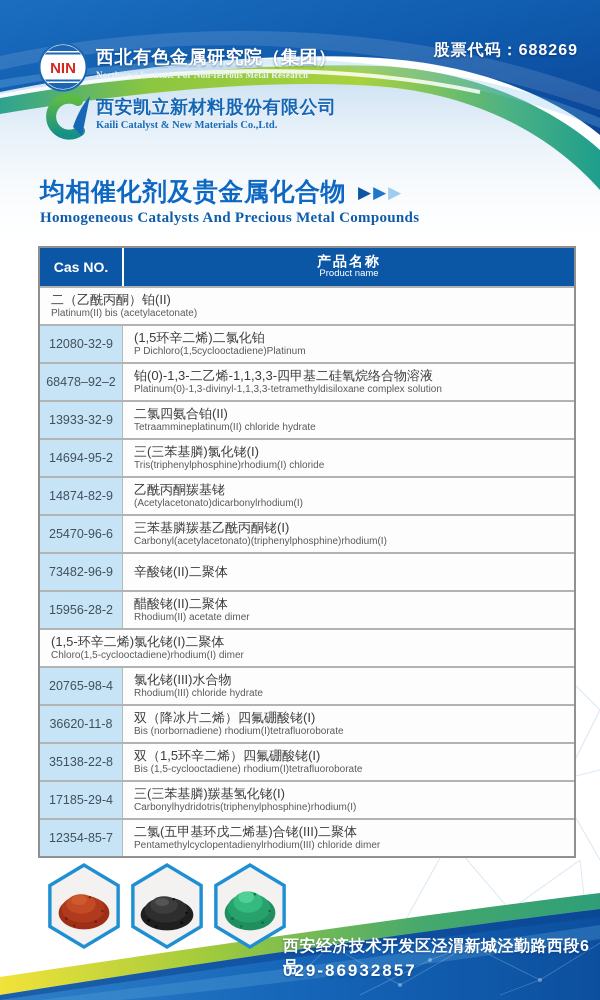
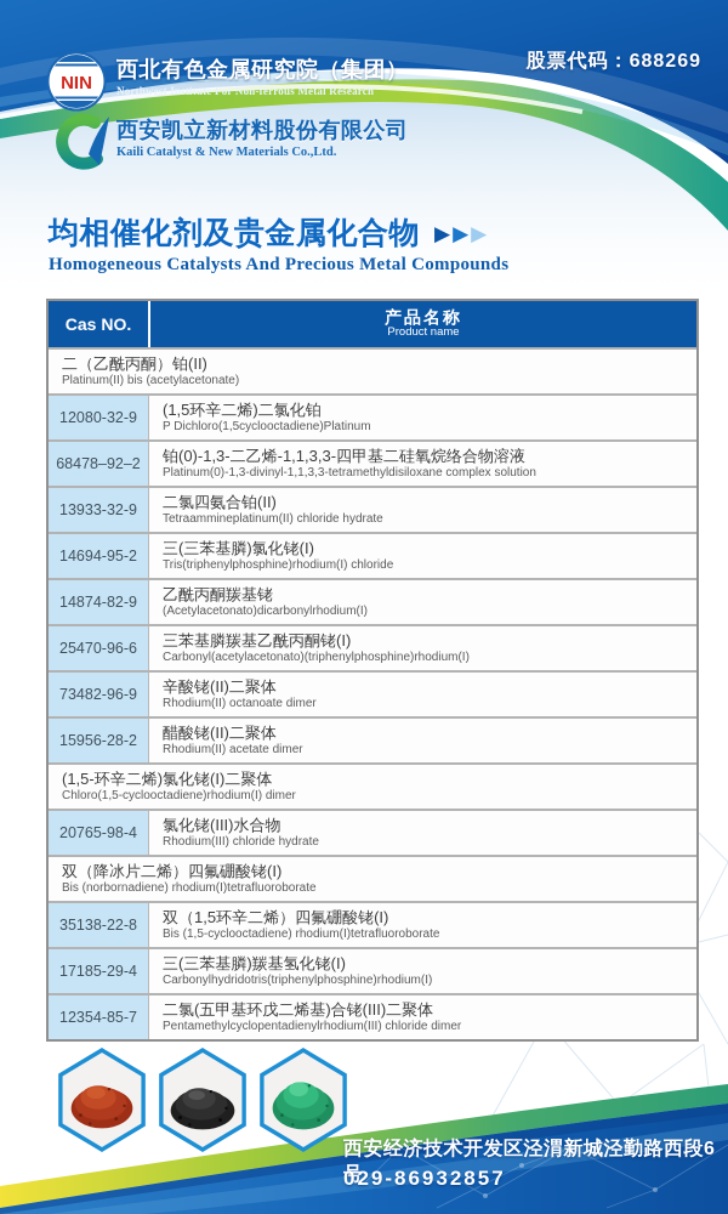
  NIN
  西北有色金属研究院（集团）
  Northwest Institute For Non-ferrous Metal Research
  股票代码：688269
  西安凯立新材料股份有限公司
  Kaili Catalyst & New Materials Co.,Ltd.
  均相催化剂及贵金属化合物
  ▶
  ▶
  ▶
  Homogeneous Catalysts And Precious Metal Compounds
  Cas NO.
  产品名称
  Product name
  二（乙酰丙酮）铂(II)
  Platinum(II) bis (acetylacetonate)
  12080-32-9
  (1,5环辛二烯)二氯化铂
  P Dichloro(1,5cyclooctadiene)Platinum
  68478–92–2
  铂(0)-1,3-二乙烯-1,1,3,3-四甲基二硅氧烷络合物溶液
  Platinum(0)-1,3-divinyl-1,1,3,3-tetramethyldisiloxane complex solution
  13933-32-9
  二氯四氨合铂(II)
  Tetraammineplatinum(II) chloride hydrate
  14694-95-2
  三(三苯基膦)氯化铑(I)
  Tris(triphenylphosphine)rhodium(I) chloride
  14874-82-9
  乙酰丙酮羰基铑
  (Acetylacetonato)dicarbonylrhodium(I)
  25470-96-6
  三苯基膦羰基乙酰丙酮铑(I)
  Carbonyl(acetylacetonato)(triphenylphosphine)rhodium(I)
  73482-96-9
  辛酸铑(II)二聚体
+ Rhodium(II) octanoate dimer
  15956-28-2
  醋酸铑(II)二聚体
  Rhodium(II) acetate dimer
  (1,5-环辛二烯)氯化铑(I)二聚体
  Chloro(1,5-cyclooctadiene)rhodium(I) dimer
  20765-98-4
  氯化铑(III)水合物
  Rhodium(III) chloride hydrate
- 36620-11-8
  双（降冰片二烯）四氟硼酸铑(I)
  Bis (norbornadiene) rhodium(I)tetrafluoroborate
  35138-22-8
  双（1,5环辛二烯）四氟硼酸铑(I)
  Bis (1,5-cyclooctadiene) rhodium(I)tetrafluoroborate
  17185-29-4
  三(三苯基膦)羰基氢化铑(I)
  Carbonylhydridotris(triphenylphosphine)rhodium(I)
  12354-85-7
  二氯(五甲基环戊二烯基)合铑(III)二聚体
  Pentamethylcyclopentadienylrhodium(III) chloride dimer
  西安经济技术开发区泾渭新城泾勤路西段6号
  029-86932857
